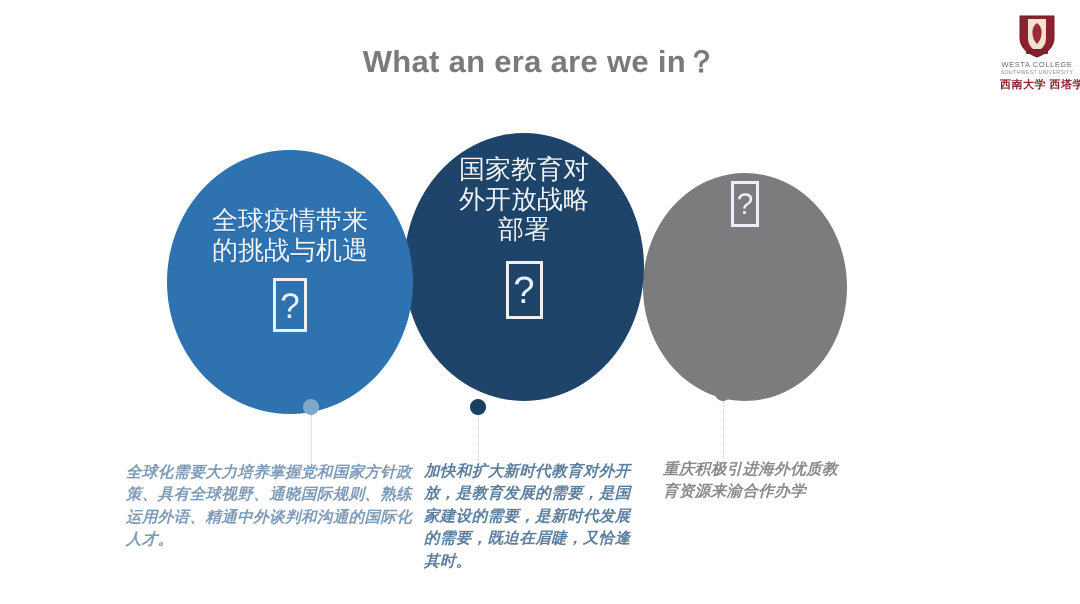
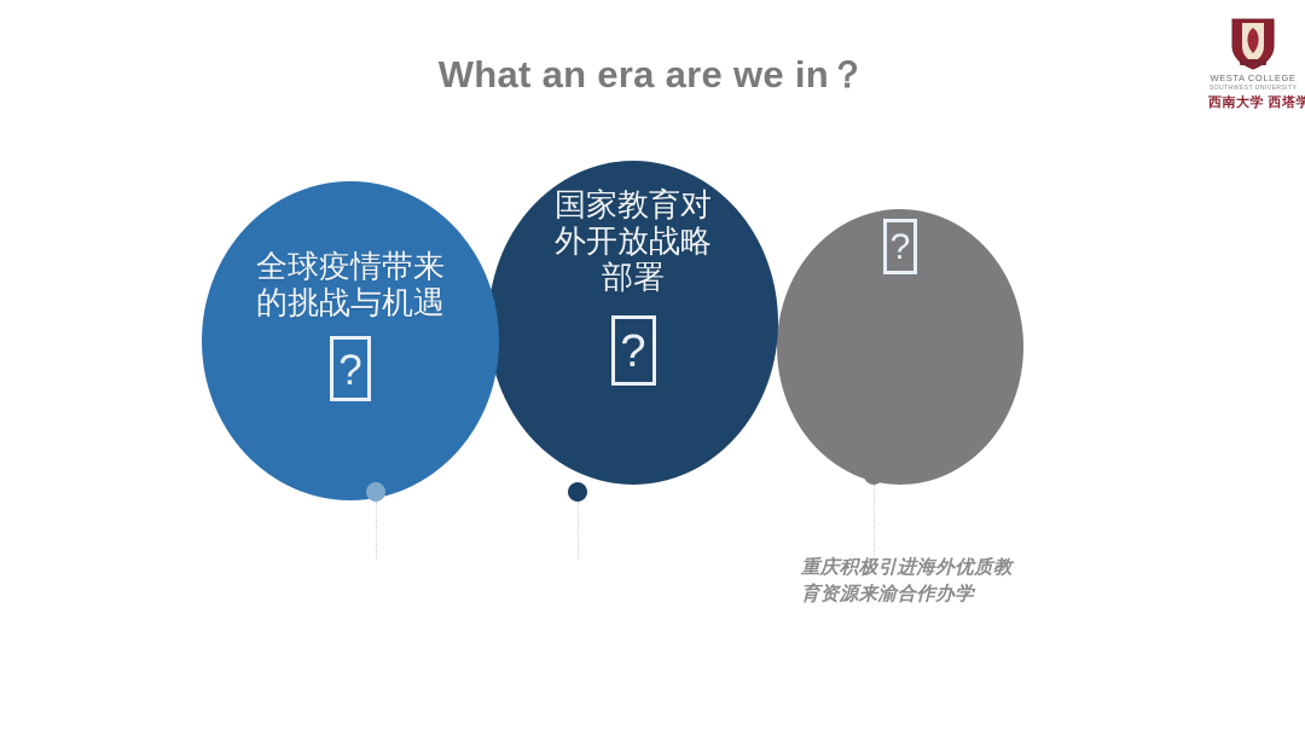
  What an era are we in？
  WESTA COLLEGE
  西南大学 西塔学
  ?
  国家教育对
  外开放战略
  部署
  ?
  全球疫情带来
  的挑战与机遇
  ?
- 全球化需要大力培养掌握党和国家方针政策、具有全球视野、通晓国际规则、熟练运用外语、精通中外谈判和沟通的国际化人才。
- 加快和扩大新时代教育对外开放，是教育发展的需要，是国家建设的需要，是新时代发展的需要，既迫在眉睫，又恰逢其时。
  重庆积极引进海外优质教育资源来渝合作办学
